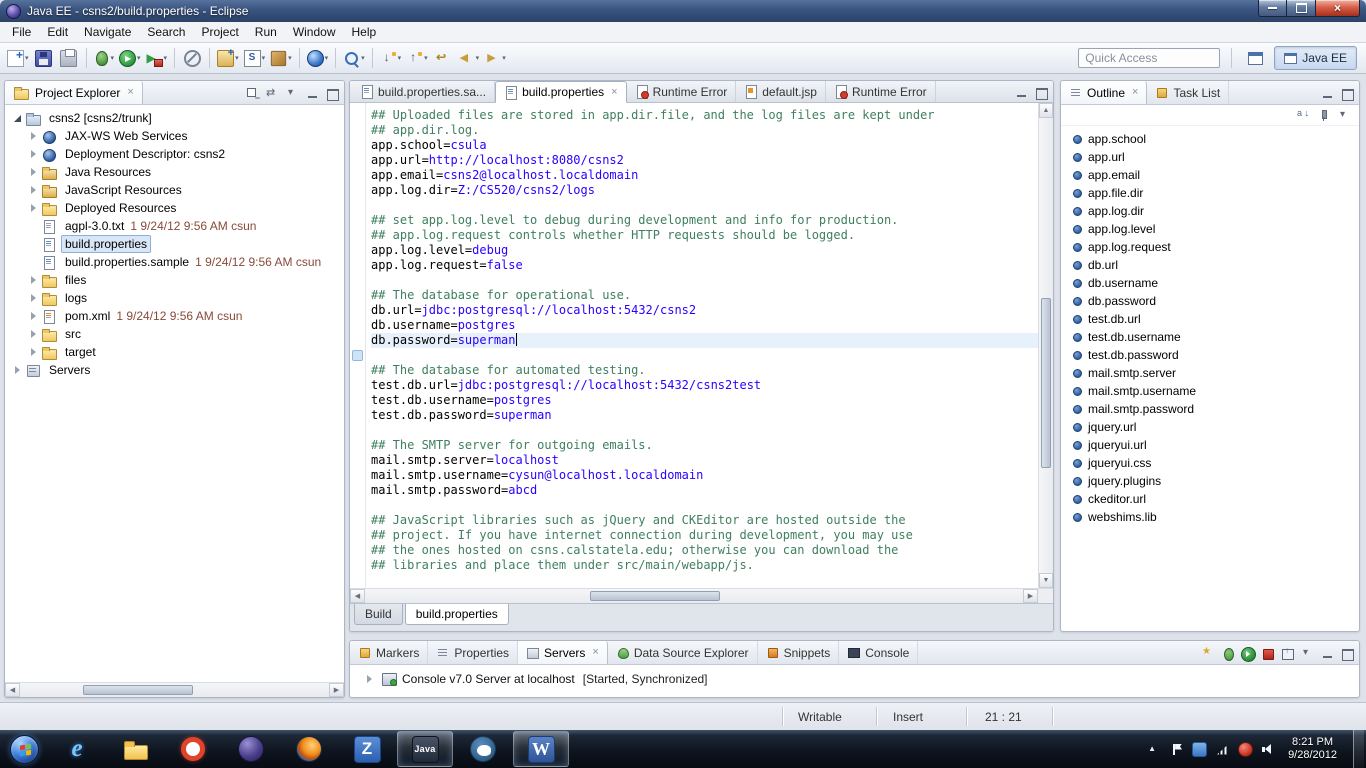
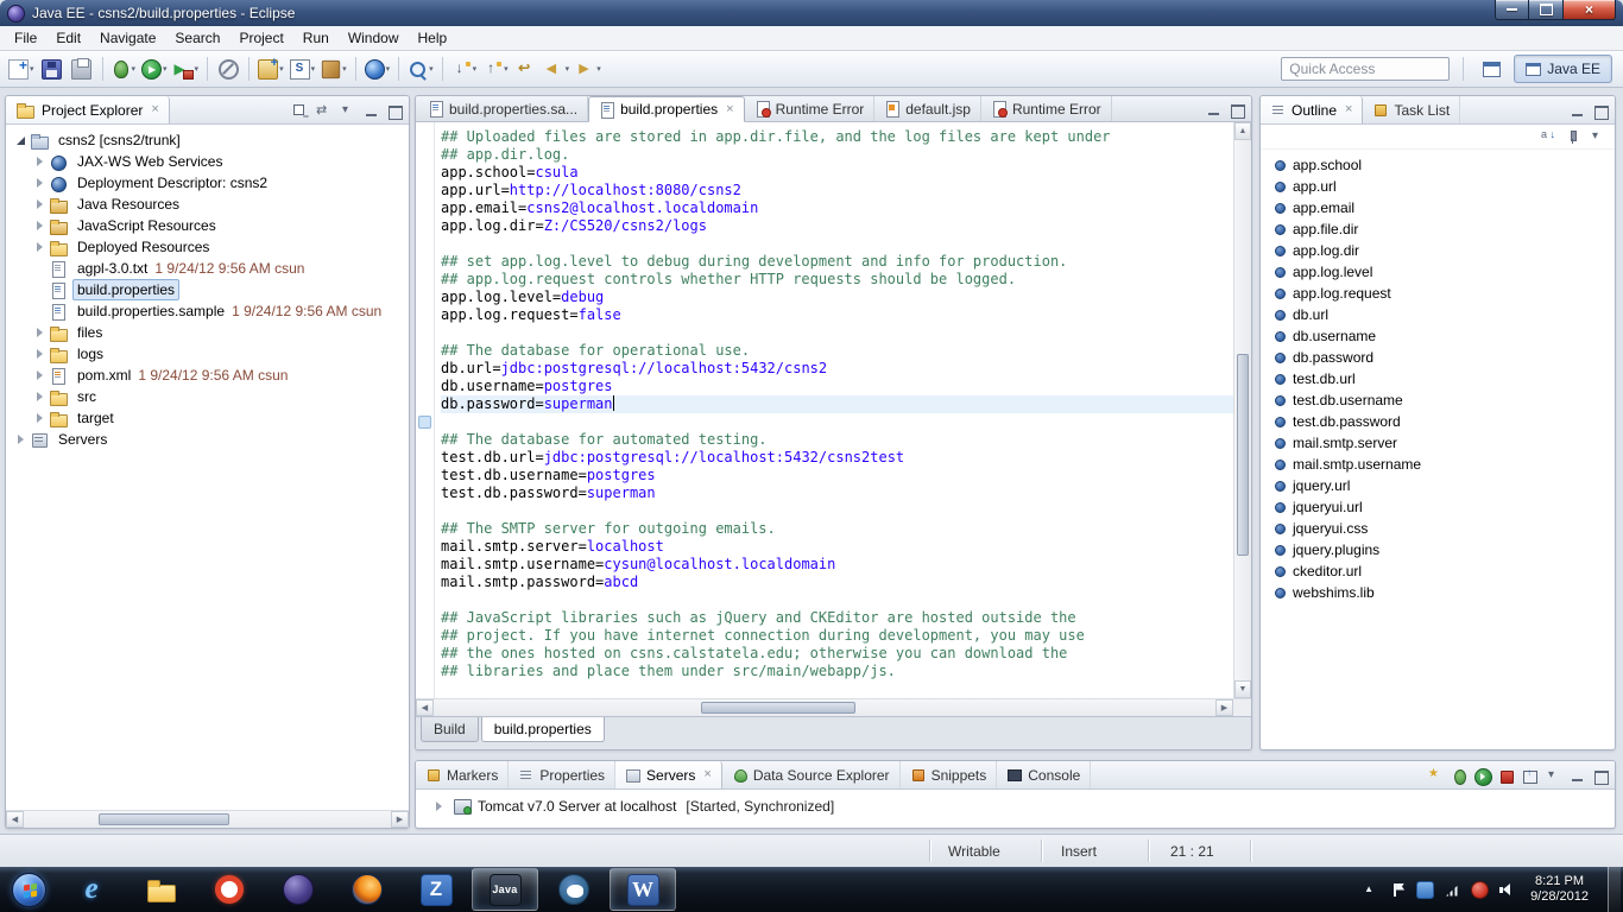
  Java EE - csns2/build.properties - Eclipse
  File
  Edit
  Navigate
  Search
  Project
  Run
  Window
  Help
  Quick Access
  Java EE
  Project Explorer
  ×
  csns2 [csns2/trunk]
  JAX-WS Web Services
  Deployment Descriptor: csns2
  Java Resources
  JavaScript Resources
  Deployed Resources
  agpl-3.0.txt
  1 9/24/12 9:56 AM csun
  build.properties
  build.properties.sample
  1 9/24/12 9:56 AM csun
  files
  logs
  pom.xml
  1 9/24/12 9:56 AM csun
  src
  target
  Servers
  build.properties.sa...
  build.properties
  ×
  Runtime Error
  default.jsp
  Runtime Error
  ## Uploaded files are stored in app.dir.file, and the log files are kept under
  ## app.dir.log.
  app.school=csula
  app.url=http://localhost:8080/csns2
  app.email=csns2@localhost.localdomain
  app.log.dir=Z:/CS520/csns2/logs
  ## set app.log.level to debug during development and info for production.
  ## app.log.request controls whether HTTP requests should be logged.
  app.log.level=debug
  app.log.request=false
  ## The database for operational use.
  db.url=jdbc:postgresql://localhost:5432/csns2
  db.username=postgres
  db.password=superman
  ## The database for automated testing.
  test.db.url=jdbc:postgresql://localhost:5432/csns2test
  test.db.username=postgres
  test.db.password=superman
  ## The SMTP server for outgoing emails.
  mail.smtp.server=localhost
  mail.smtp.username=cysun@localhost.localdomain
  mail.smtp.password=abcd
  ## JavaScript libraries such as jQuery and CKEditor are hosted outside the
  ## project. If you have internet connection during development, you may use
  ## the ones hosted on csns.calstatela.edu; otherwise you can download the
  ## libraries and place them under src/main/webapp/js.
  Build
  build.properties
  Outline
  ×
  Task List
  app.school
  app.url
  app.email
  app.file.dir
  app.log.dir
  app.log.level
  app.log.request
  db.url
  db.username
  db.password
  test.db.url
  test.db.username
  test.db.password
  mail.smtp.server
  mail.smtp.username
- mail.smtp.password
  jquery.url
  jqueryui.url
  jqueryui.css
  jquery.plugins
  ckeditor.url
  webshims.lib
  Markers
  Properties
  Servers
  ×
  Data Source Explorer
  Snippets
  Console
- Console v7.0 Server at localhost
+ Tomcat v7.0 Server at localhost
  [Started, Synchronized]
  Writable
  Insert
  21 : 21
  e
  Z
  Java
  W
  8:21 PM
  9/28/2012
